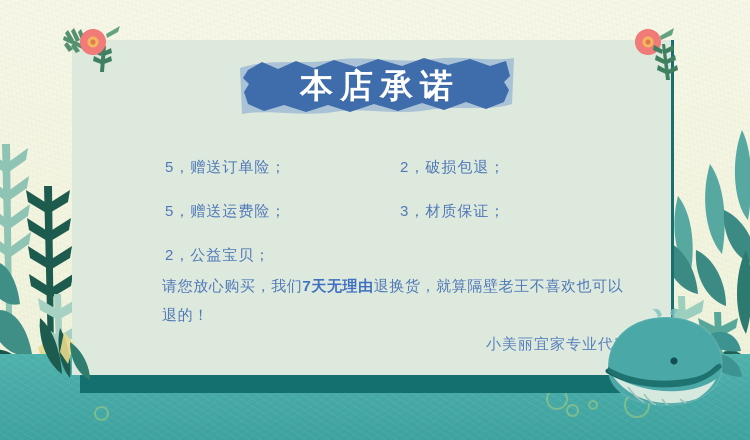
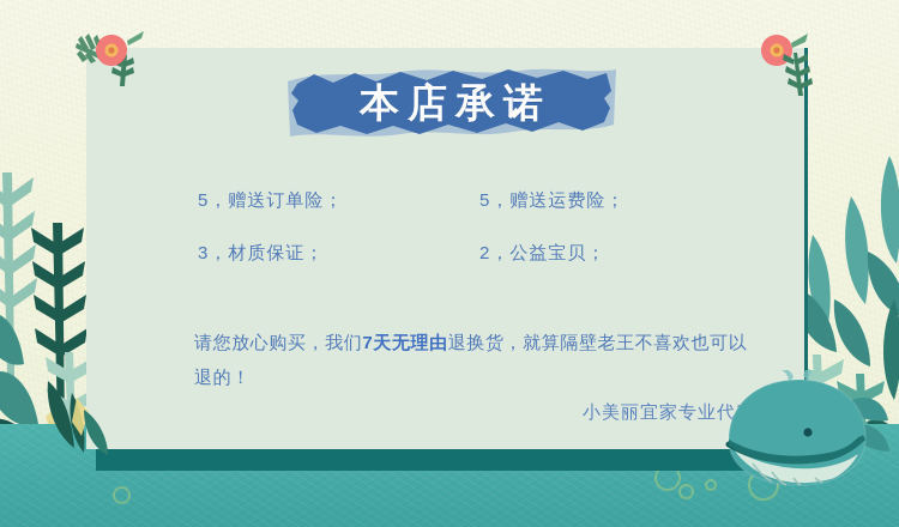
  本店承诺
  5，赠送订单险；
- 2，破损包退；
  5，赠送运费险；
  3，材质保证；
  2，公益宝贝；
  请您放心购买，我们7天无理由退换货，就算隔壁老王不喜欢也可以退的！
  小美丽宜家专业代
